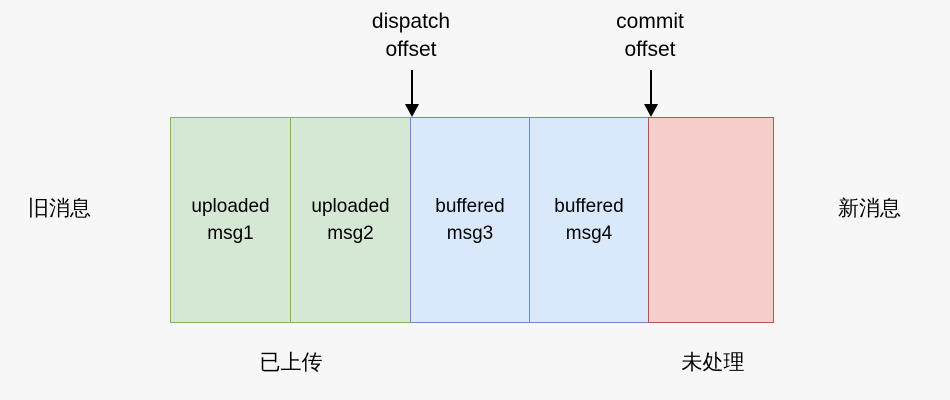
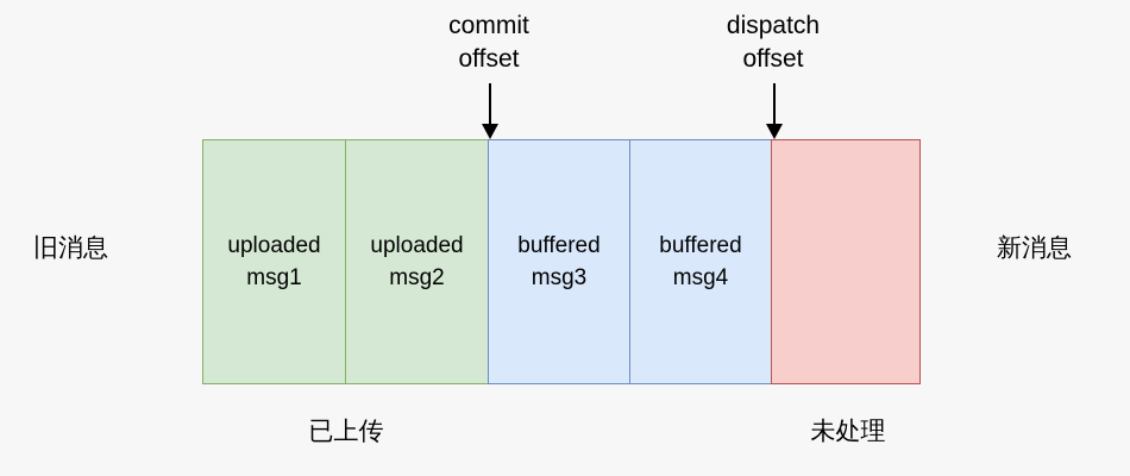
  旧消息
  新消息
- dispatch
+ commit
  offset
- commit
+ dispatch
  offset
  uploaded
  msg1
  uploaded
  msg2
  buffered
  msg3
  buffered
  msg4
  已上传
  未处理
